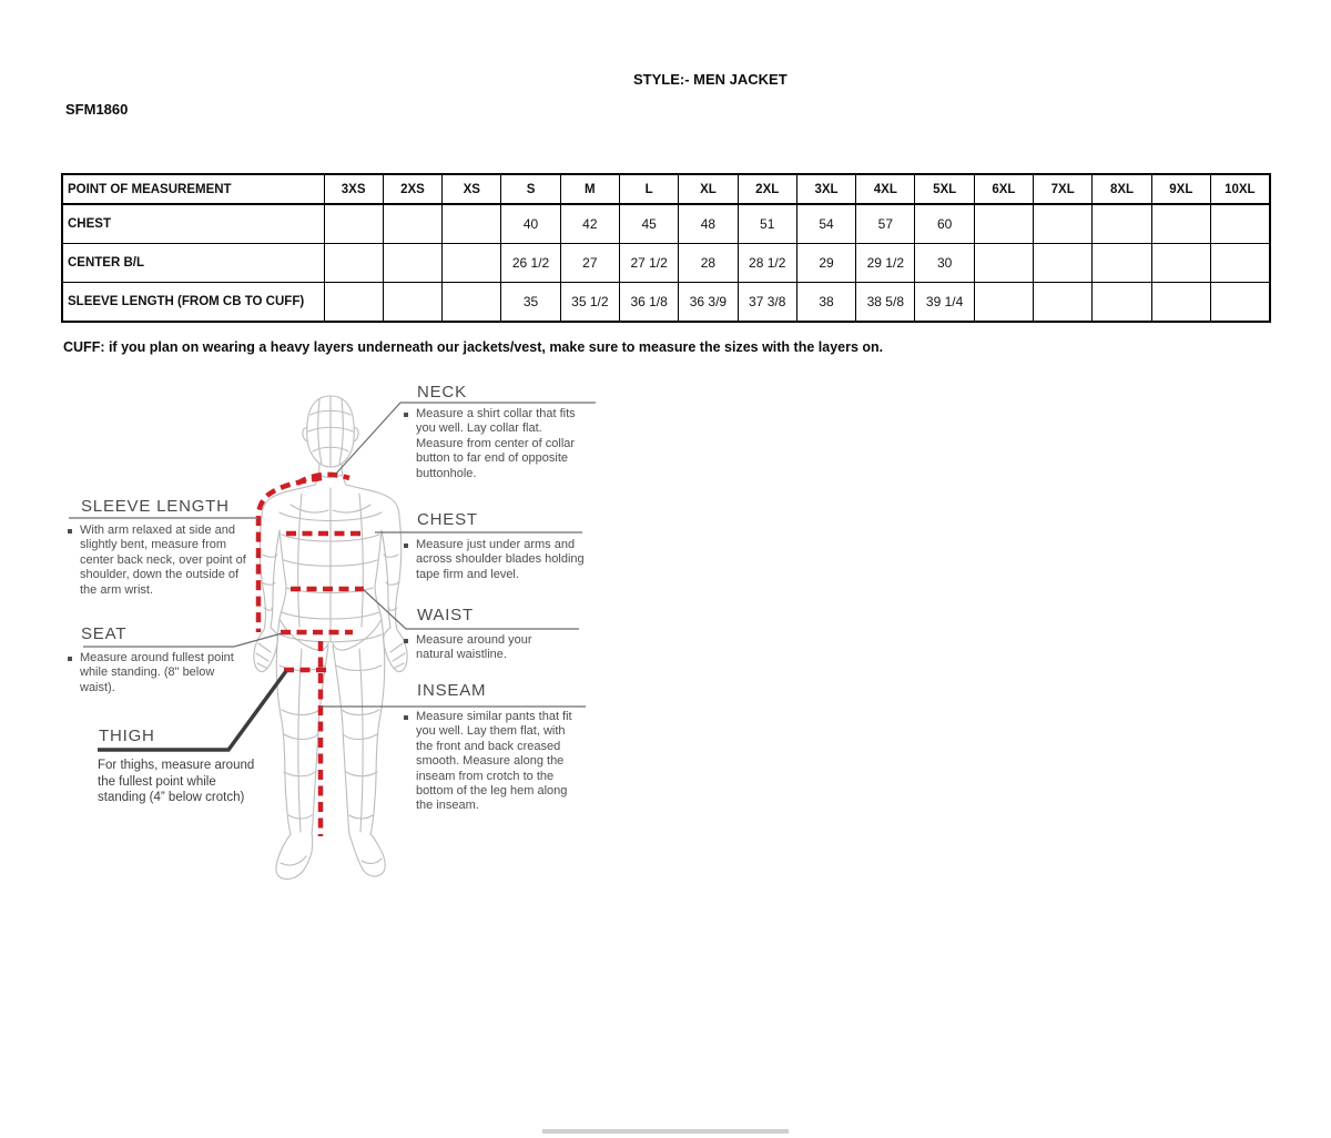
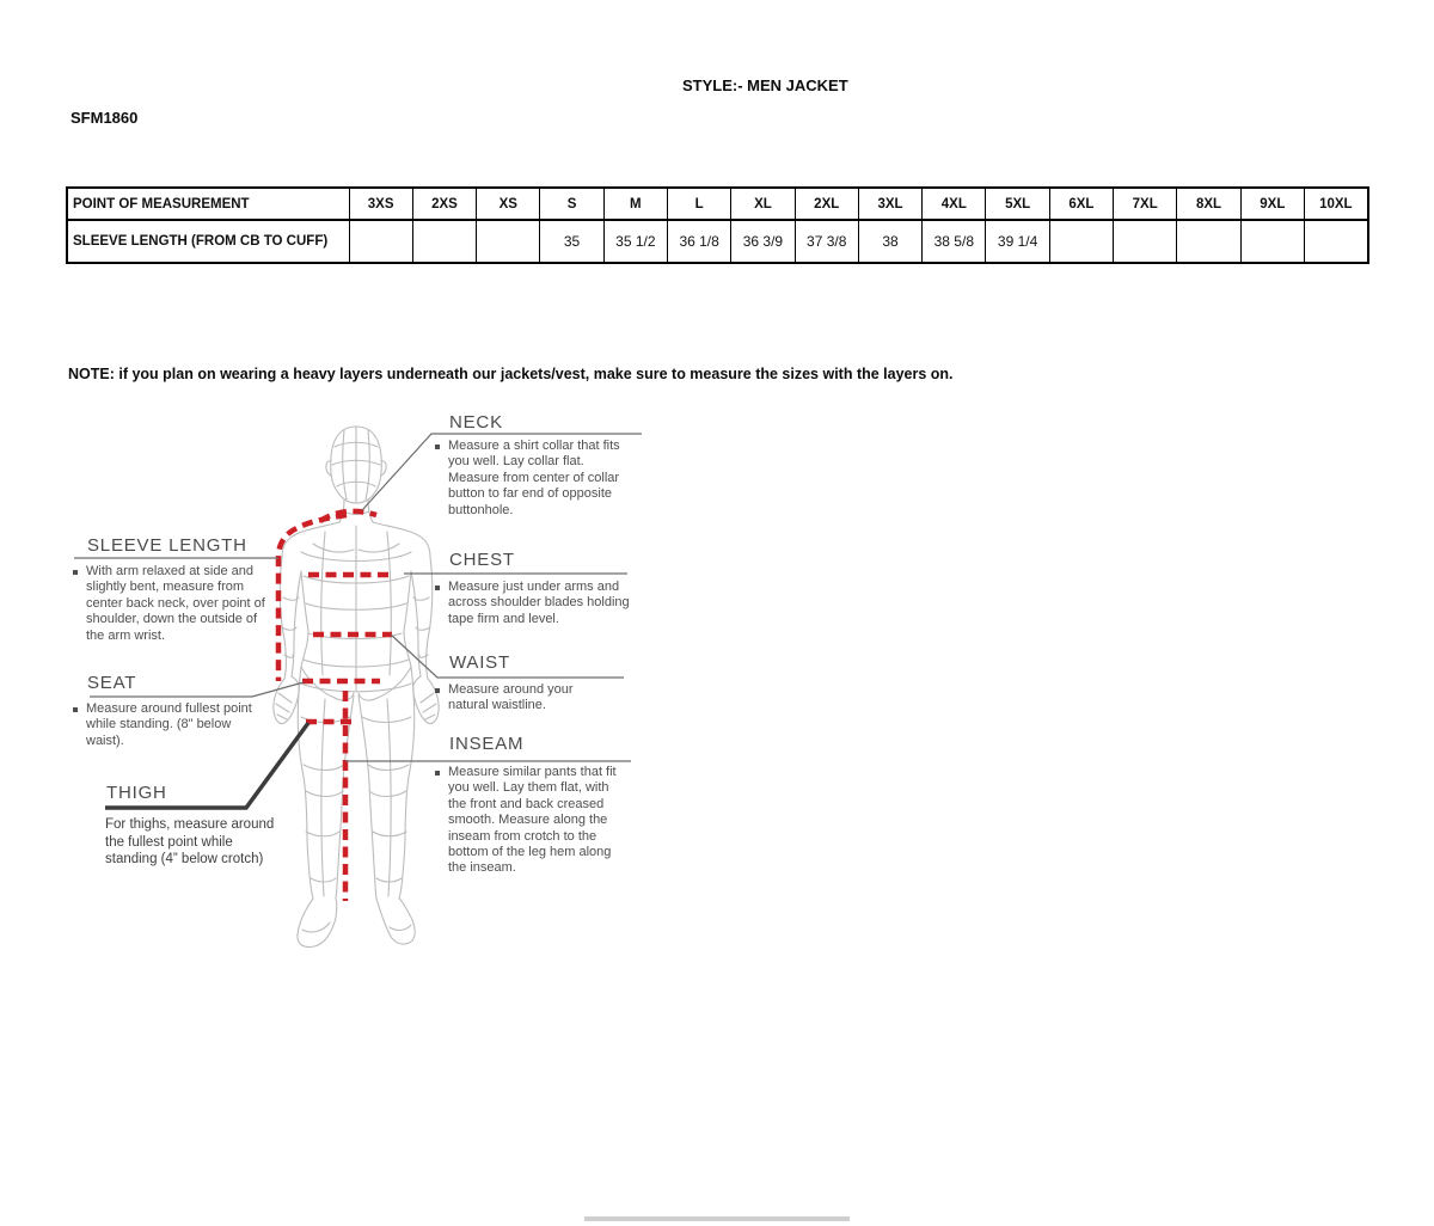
  STYLE:- MEN JACKET
  SFM1860
  POINT OF MEASUREMENT	3XS	2XS	XS	S	M	L	XL	2XL	3XL	4XL	5XL	6XL	7XL	8XL	9XL	10XL
- CHEST				40	42	45	48	51	54	57	60
- CENTER B/L				26 1/2	27	27 1/2	28	28 1/2	29	29 1/2	30
  SLEEVE LENGTH (FROM CB TO CUFF)				35	35 1/2	36 1/8	36 3/9	37 3/8	38	38 5/8	39 1/4
- CUFF: if you plan on wearing a heavy layers underneath our jackets/vest, make sure to measure the sizes with the layers on.
+ NOTE: if you plan on wearing a heavy layers underneath our jackets/vest, make sure to measure the sizes with the layers on.
  NECK
  Measure a shirt collar that fits you well. Lay collar flat. Measure from center of collar button to far end of opposite buttonhole.
  SLEEVE LENGTH
  With arm relaxed at side and slightly bent, measure from center back neck, over point of shoulder, down the outside of the arm wrist.
  CHEST
  Measure just under arms and across shoulder blades holding tape firm and level.
  WAIST
  Measure around your natural waistline.
  SEAT
  Measure around fullest point while standing. (8" below waist).
  THIGH
  For thighs, measure around the fullest point while standing (4” below crotch)
  INSEAM
  Measure similar pants that fit you well. Lay them flat, with the front and back creased smooth. Measure along the inseam from crotch to the bottom of the leg hem along the inseam.
